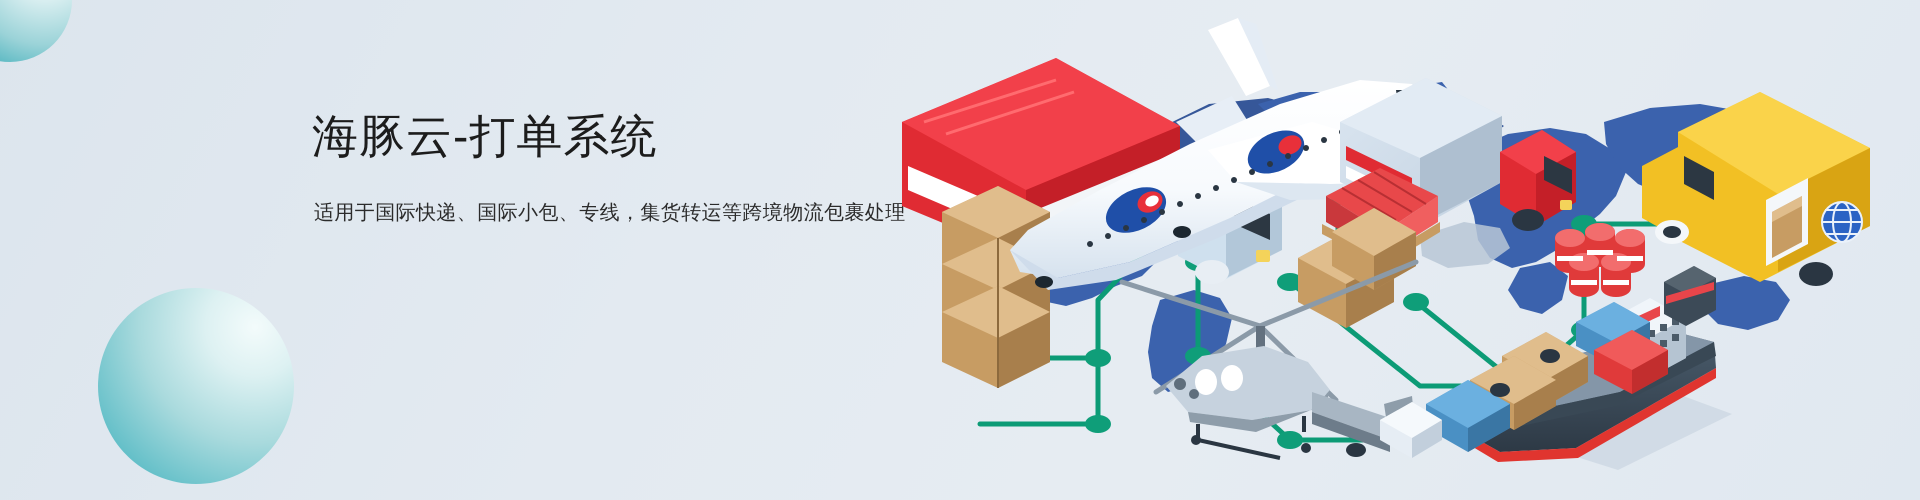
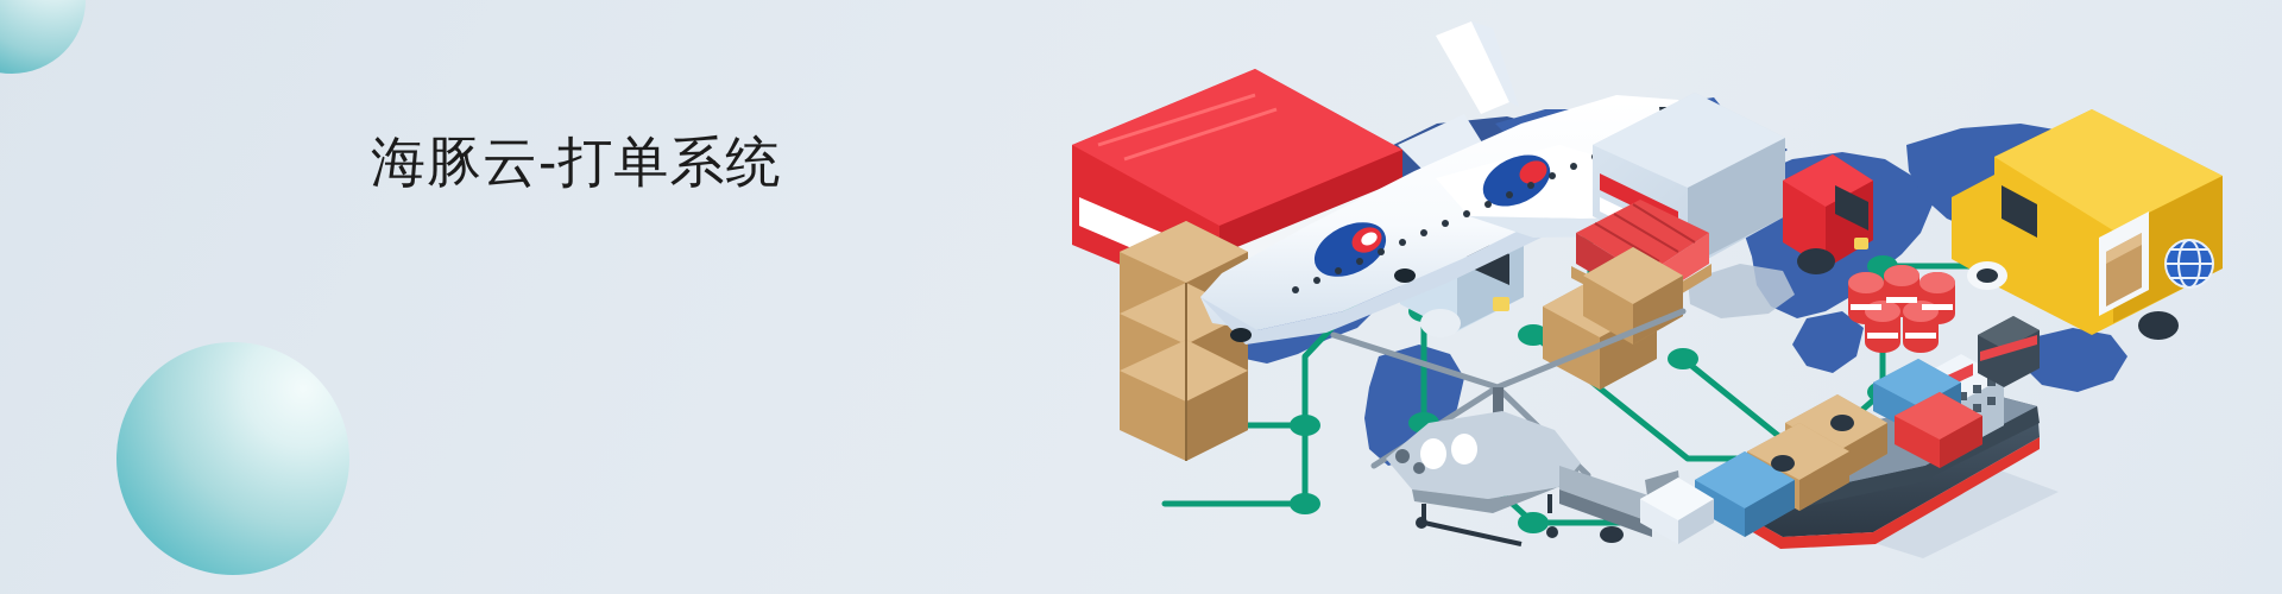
  海豚云-打单系统
- 适用于国际快递、国际小包、专线，集货转运等跨境物流包裹处理
